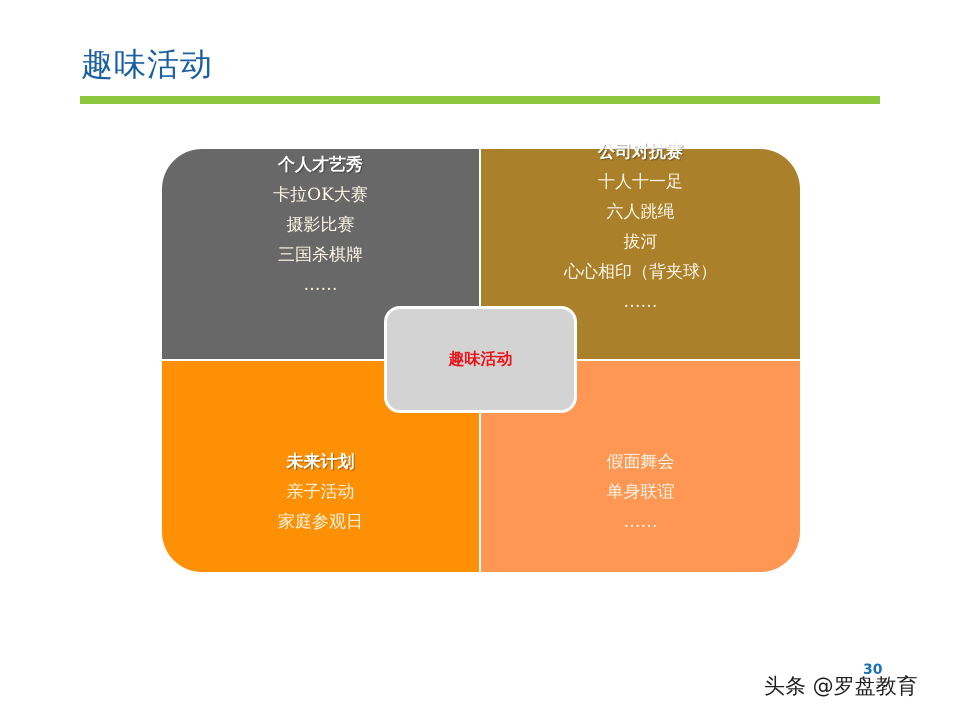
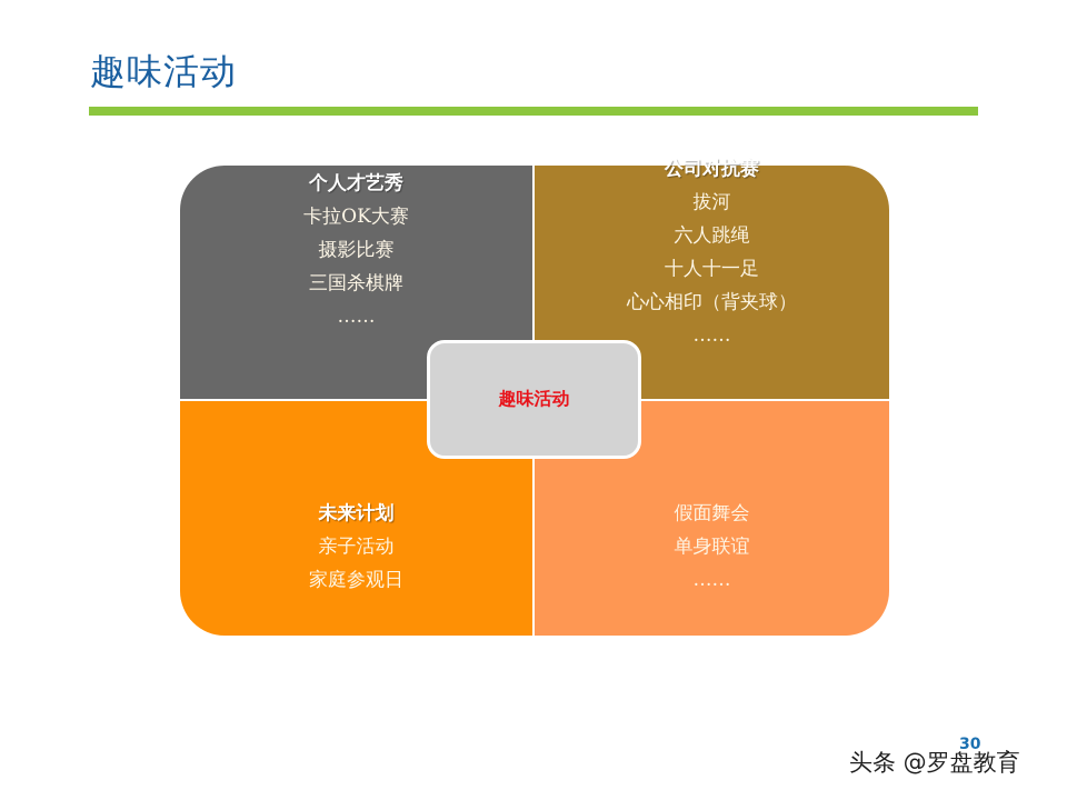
  趣味活动
  个人才艺秀
  卡拉OK大赛
  摄影比赛
  三国杀棋牌
  ……
  公司对抗赛
- 十人十一足
+ 拔河
  六人跳绳
- 拔河
+ 十人十一足
  心心相印（背夹球）
  ……
  未来计划
  亲子活动
  家庭参观日
  假面舞会
  单身联谊
  ……
  趣味活动
  30
  头条 @罗盘教育
